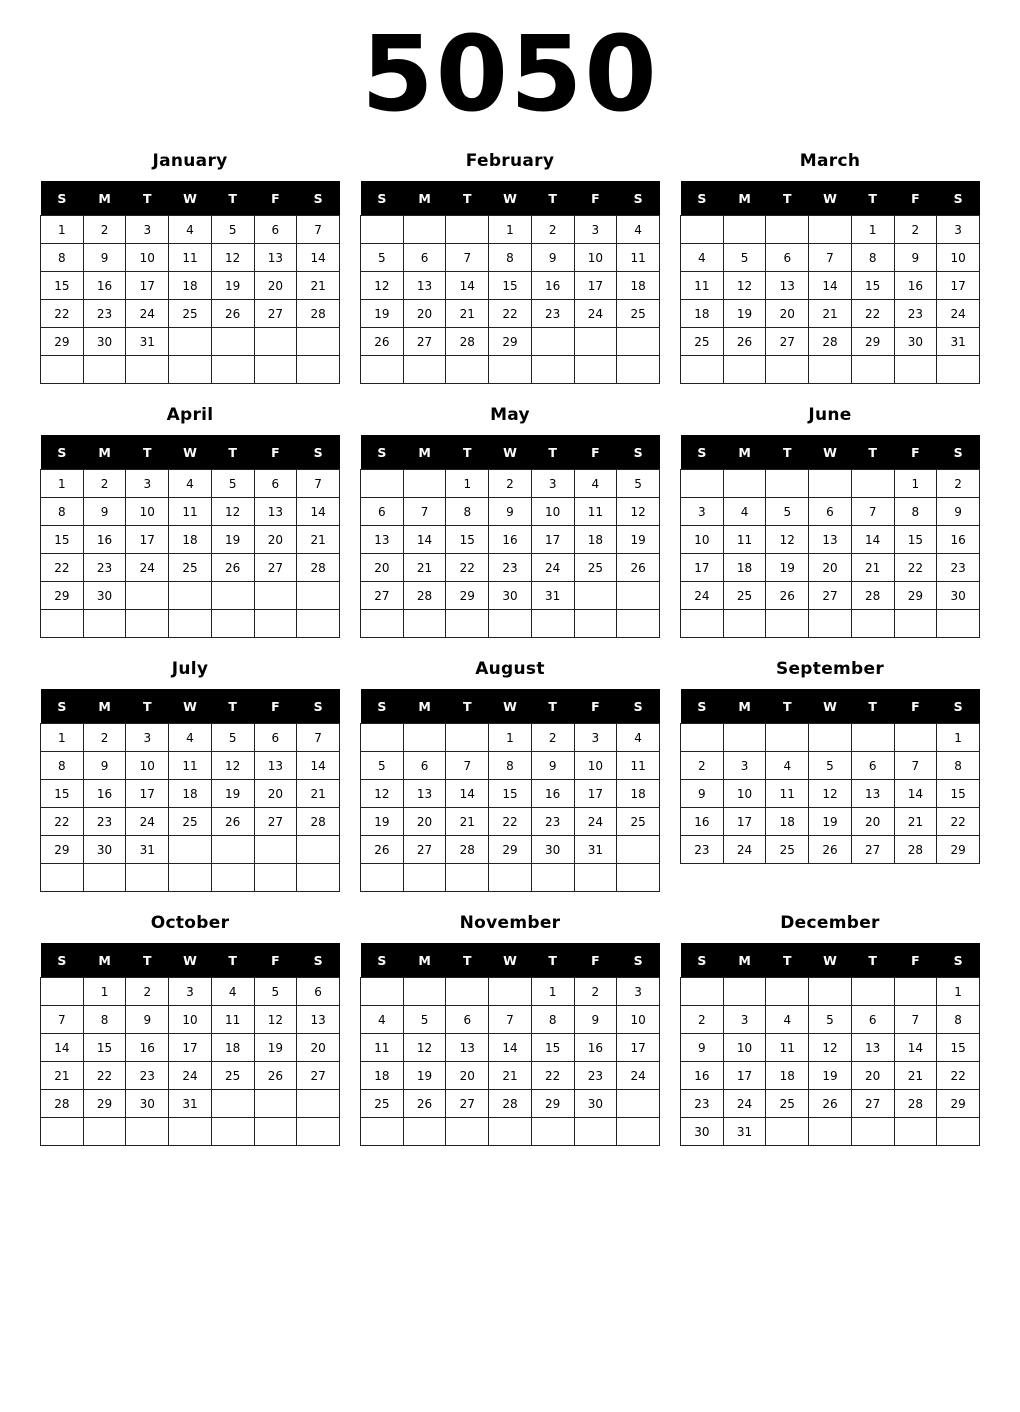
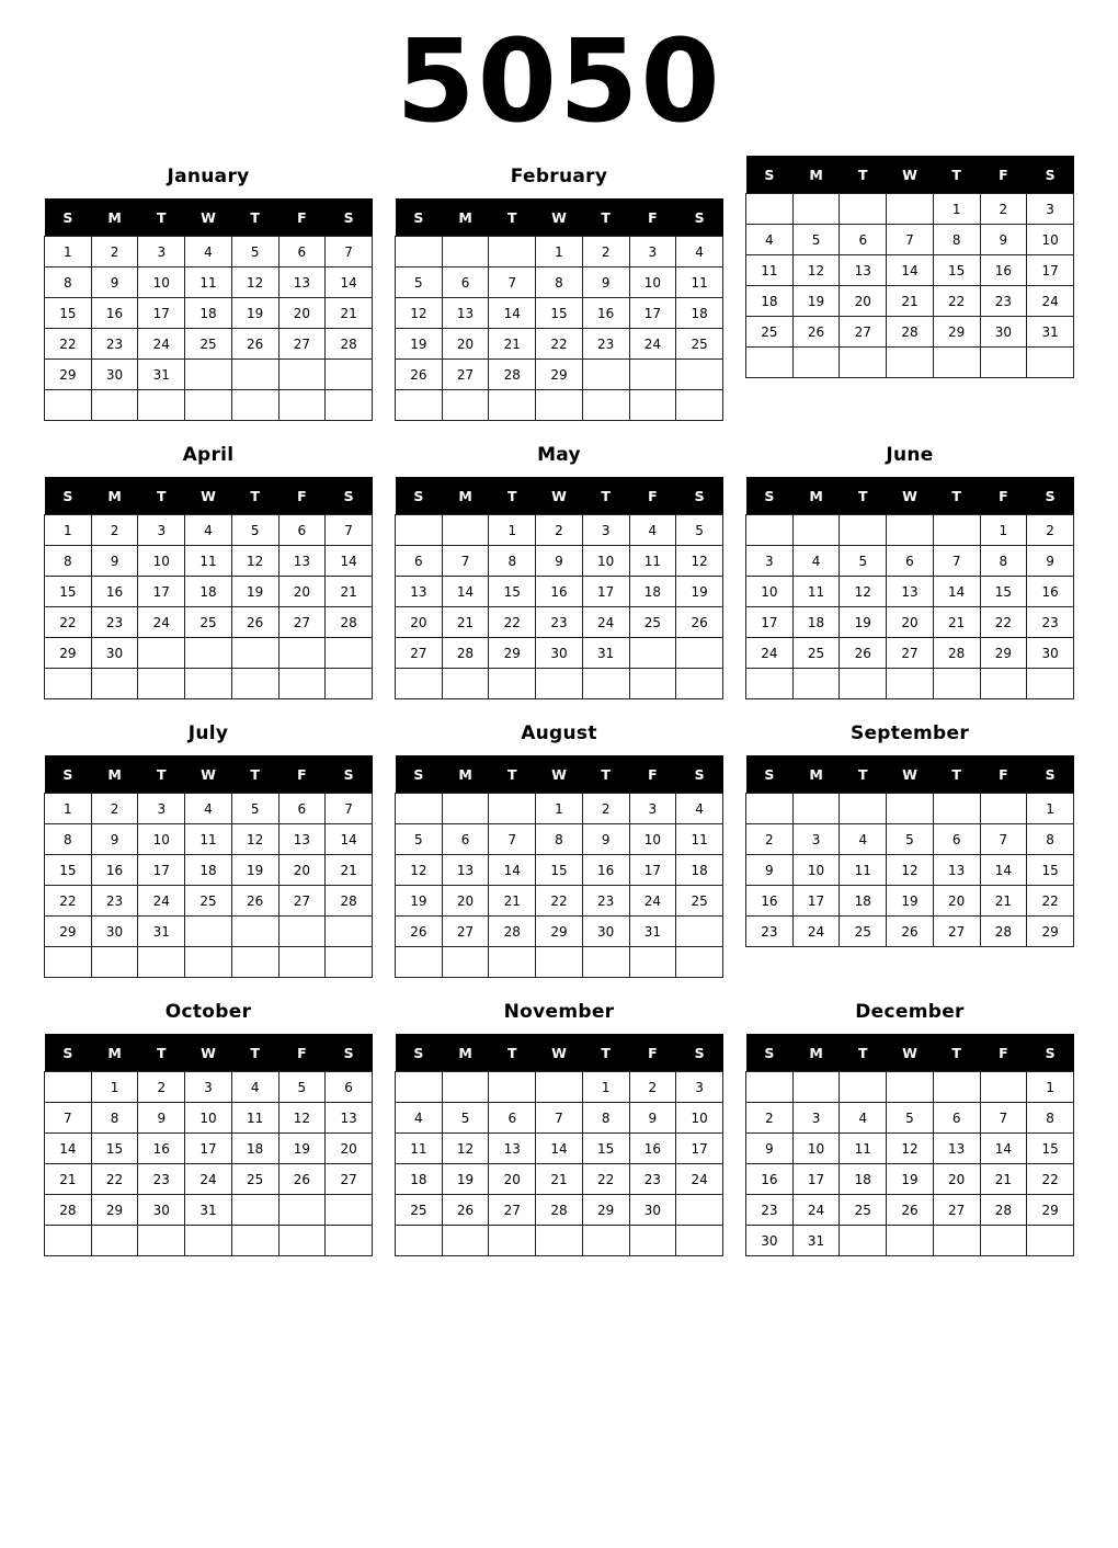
  5050
  January
  S	M	T	W	T	F	S
  1	2	3	4	5	6	7
  8	9	10	11	12	13	14
  15	16	17	18	19	20	21
  22	23	24	25	26	27	28
  29	30	31
  February
  S	M	T	W	T	F	S
  			1	2	3	4
  5	6	7	8	9	10	11
  12	13	14	15	16	17	18
  19	20	21	22	23	24	25
  26	27	28	29
- March
  S	M	T	W	T	F	S
  				1	2	3
  4	5	6	7	8	9	10
  11	12	13	14	15	16	17
  18	19	20	21	22	23	24
  25	26	27	28	29	30	31
  April
  S	M	T	W	T	F	S
  1	2	3	4	5	6	7
  8	9	10	11	12	13	14
  15	16	17	18	19	20	21
  22	23	24	25	26	27	28
  29	30
  May
  S	M	T	W	T	F	S
  		1	2	3	4	5
  6	7	8	9	10	11	12
  13	14	15	16	17	18	19
  20	21	22	23	24	25	26
  27	28	29	30	31
  June
  S	M	T	W	T	F	S
  					1	2
  3	4	5	6	7	8	9
  10	11	12	13	14	15	16
  17	18	19	20	21	22	23
  24	25	26	27	28	29	30
  July
  S	M	T	W	T	F	S
  1	2	3	4	5	6	7
  8	9	10	11	12	13	14
  15	16	17	18	19	20	21
  22	23	24	25	26	27	28
  29	30	31
  August
  S	M	T	W	T	F	S
  			1	2	3	4
  5	6	7	8	9	10	11
  12	13	14	15	16	17	18
  19	20	21	22	23	24	25
  26	27	28	29	30	31
  September
  S	M	T	W	T	F	S
  						1
  2	3	4	5	6	7	8
  9	10	11	12	13	14	15
  16	17	18	19	20	21	22
  23	24	25	26	27	28	29
  October
  S	M	T	W	T	F	S
  	1	2	3	4	5	6
  7	8	9	10	11	12	13
  14	15	16	17	18	19	20
  21	22	23	24	25	26	27
  28	29	30	31
  November
  S	M	T	W	T	F	S
  				1	2	3
  4	5	6	7	8	9	10
  11	12	13	14	15	16	17
  18	19	20	21	22	23	24
  25	26	27	28	29	30
  December
  S	M	T	W	T	F	S
  						1
  2	3	4	5	6	7	8
  9	10	11	12	13	14	15
  16	17	18	19	20	21	22
  23	24	25	26	27	28	29
  30	31
